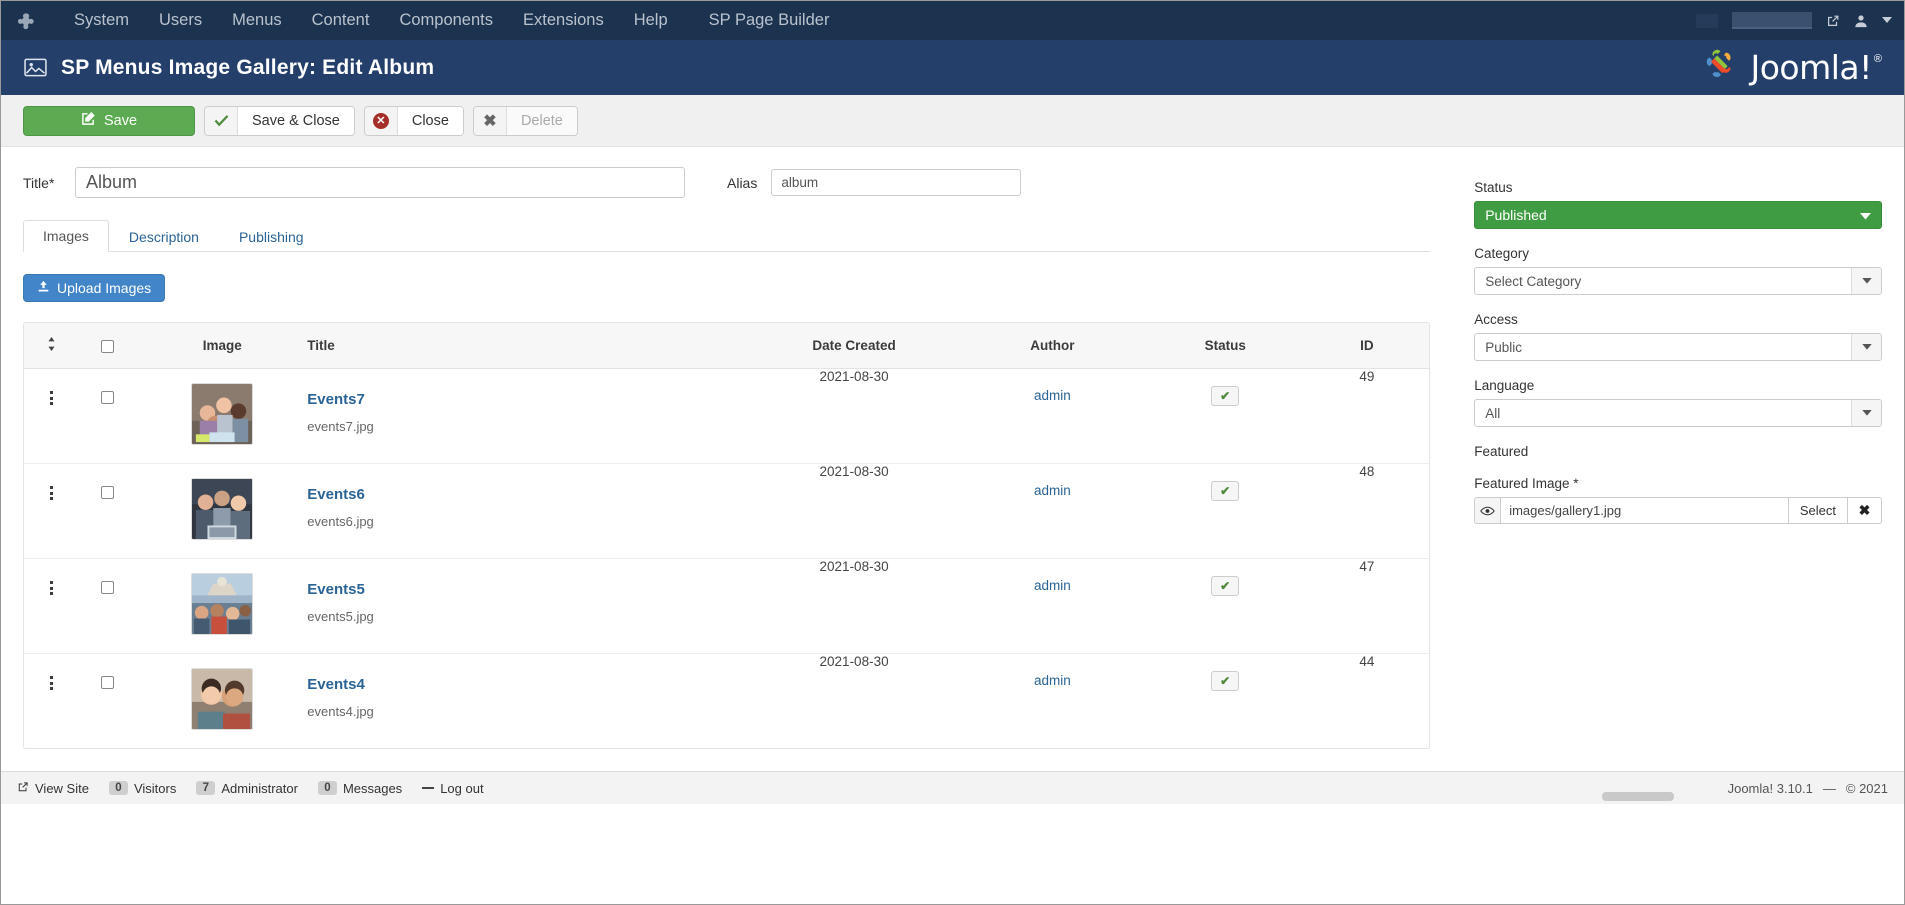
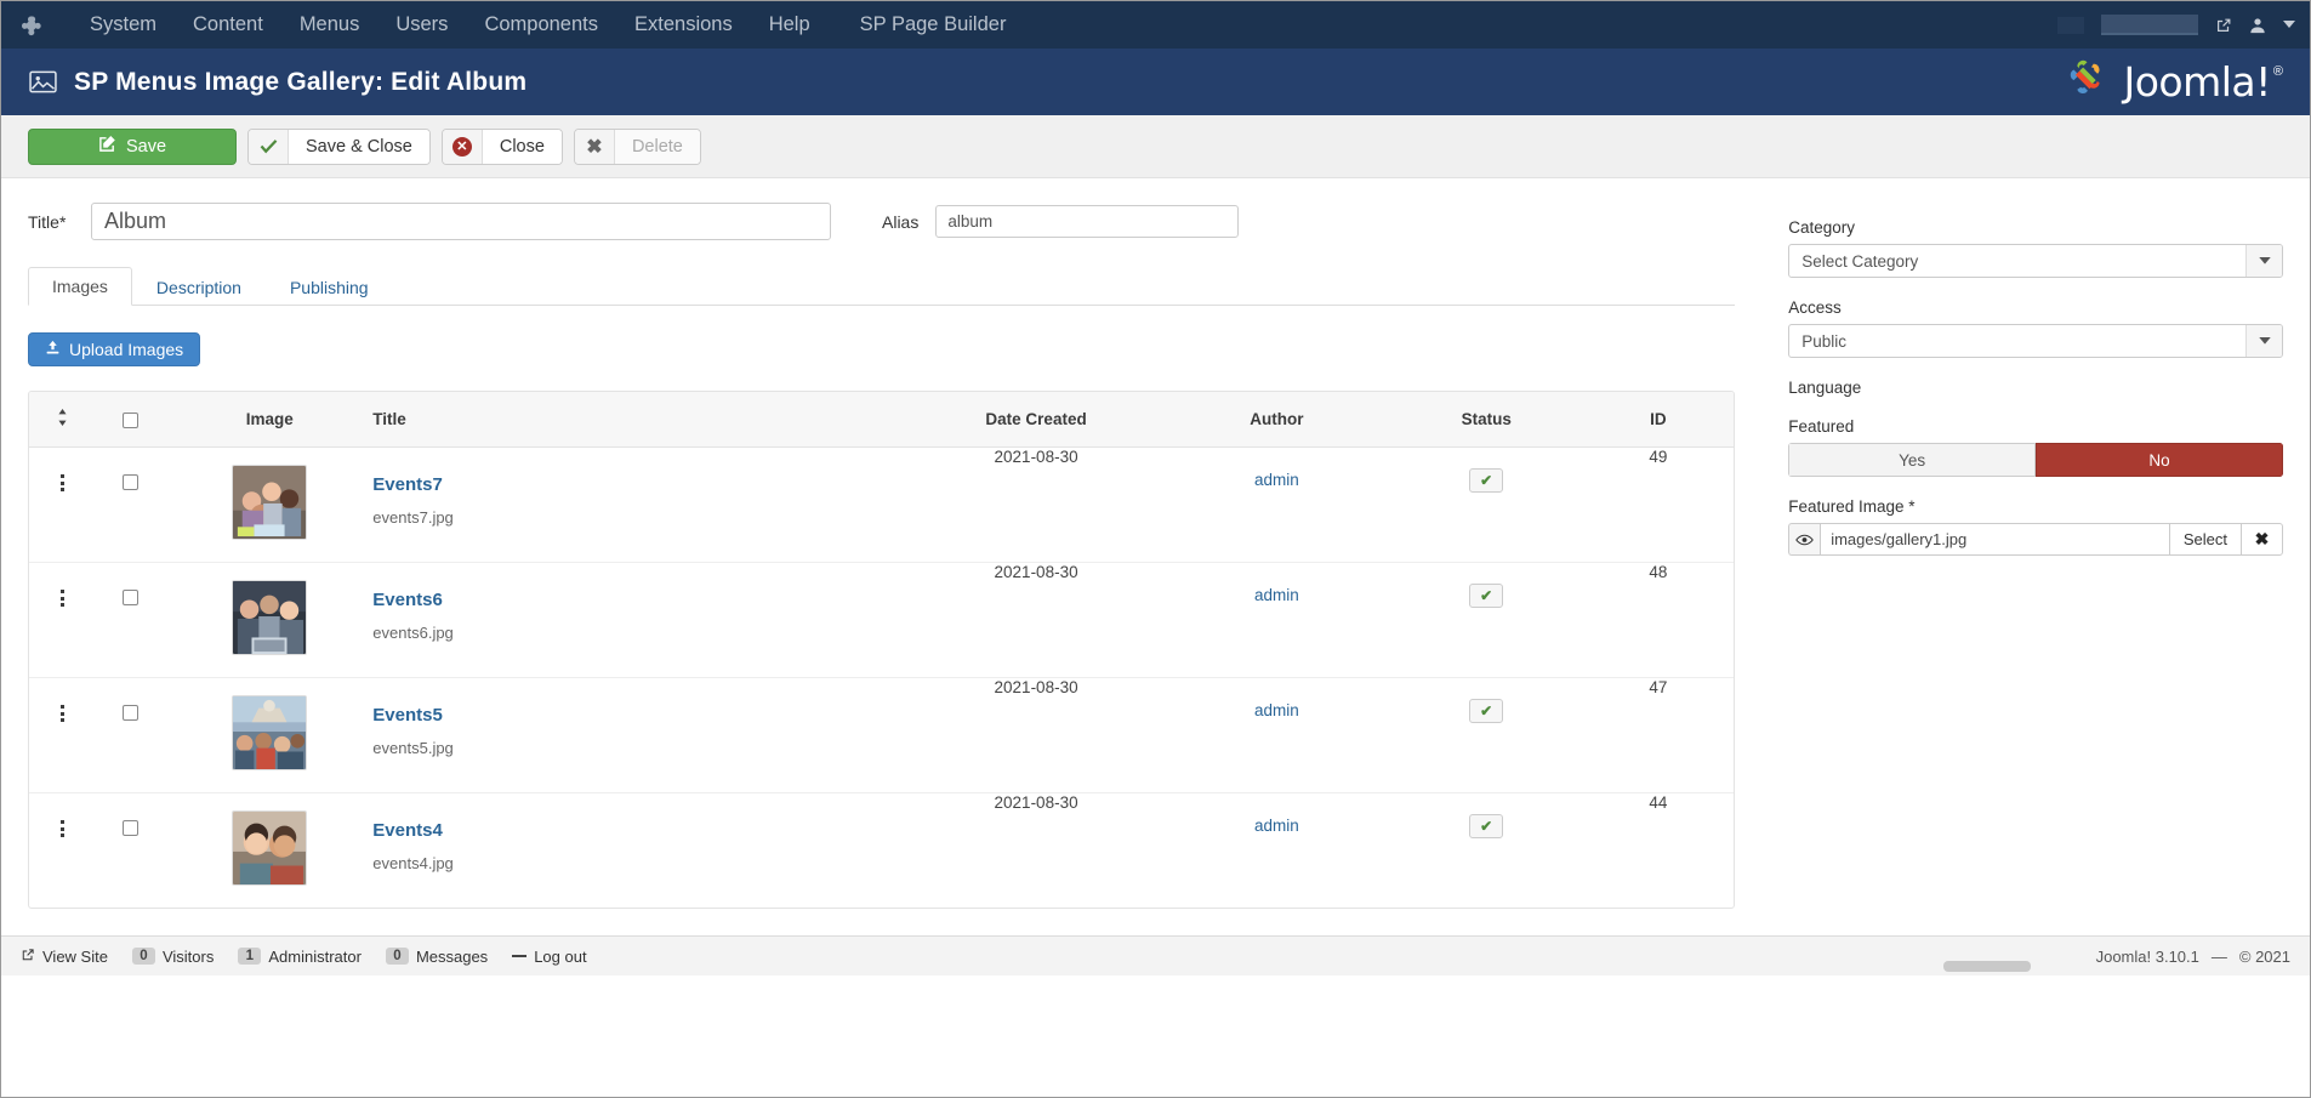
  System
- Users
+ Content
  Menus
- Content
+ Users
  Components
  Extensions
  Help
  SP Page Builder
  SP Menus Image Gallery: Edit Album
  Joomla!
  ®
  Save
  Save & Close
  ✕
  Close
  ✖
  Delete
  Title*
  Album
  Alias
  album
  Images
  Description
  Publishing
  Upload Images
  		Image	Title	Date Created	Author	Status	ID
  			Events7 events7.jpg	2021-08-30	admin	✔	49
  			Events6 events6.jpg	2021-08-30	admin	✔	48
  			Events5 events5.jpg	2021-08-30	admin	✔	47
  			Events4 events4.jpg	2021-08-30	admin	✔	44
- Status
- Published
  Category
  Select Category
  Access
  Public
  Language
- All
  Featured
+ Yes
+ No
  Featured Image *
  images/gallery1.jpg
  Select
  ✖
  View Site
  0
  Visitors
- 7
+ 1
  Administrator
  0
  Messages
  Log out
  Joomla! 3.10.1
  —
  © 2021
